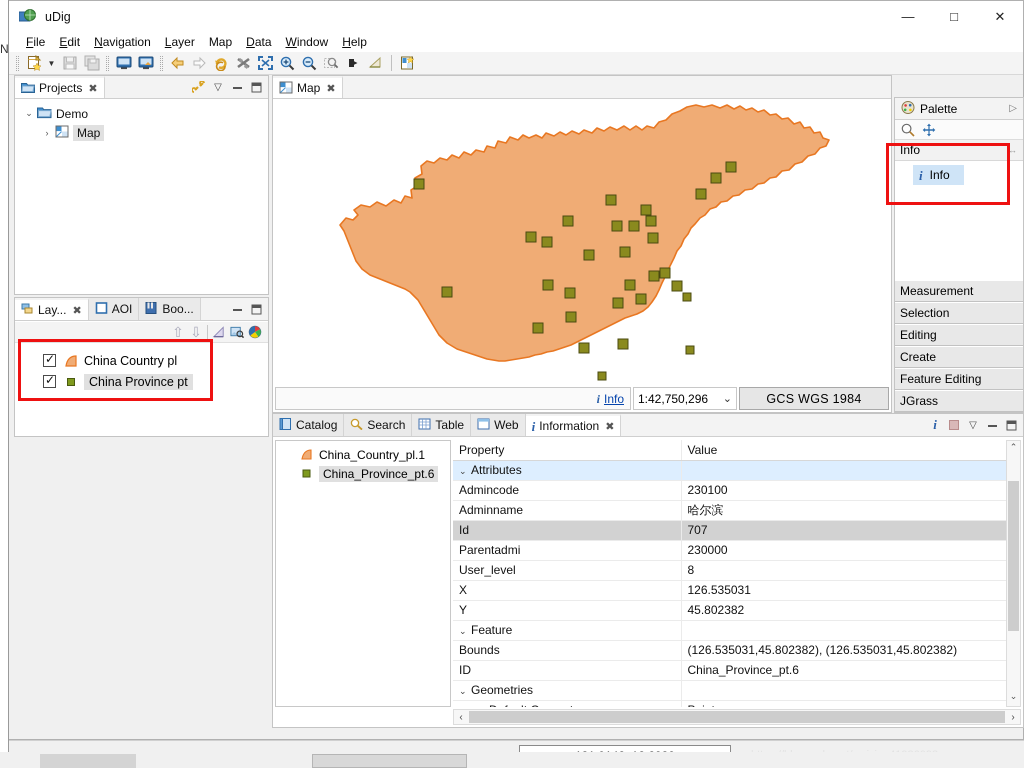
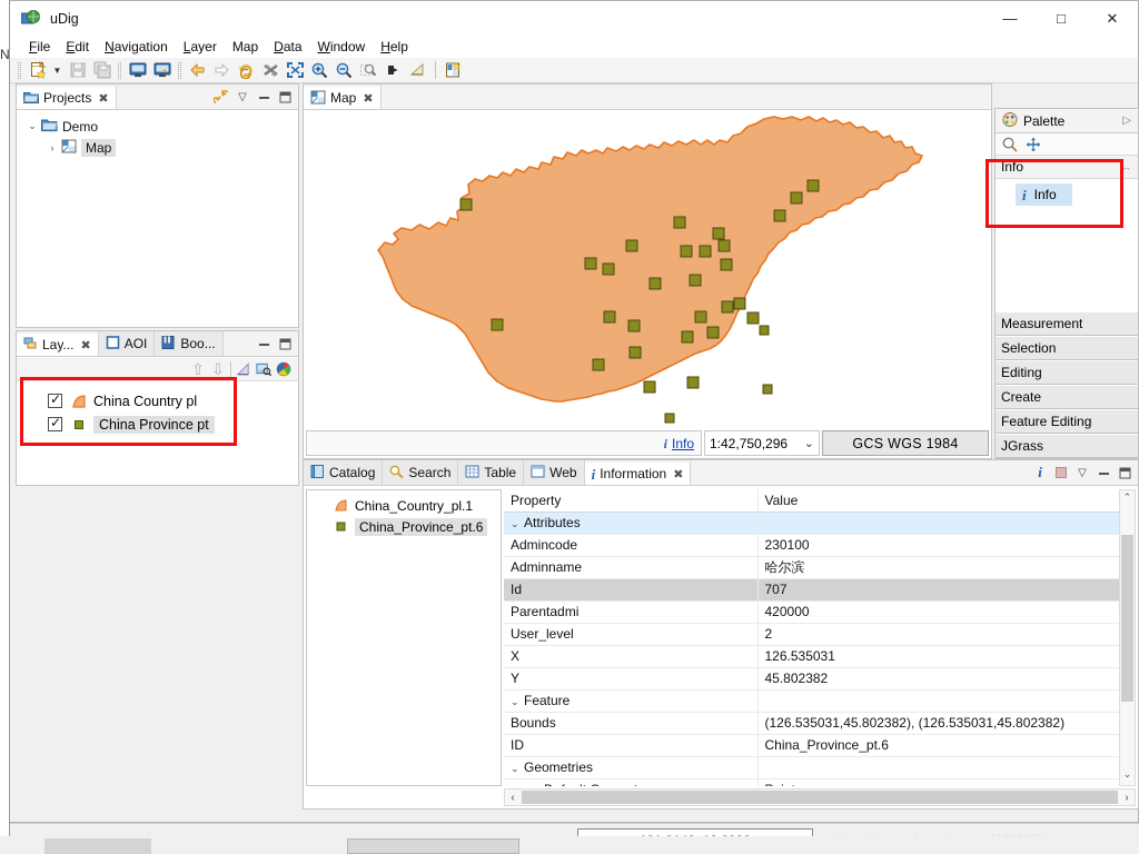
  N
  uDig
  —
  □
  ✕
  File
  Edit
  Navigation
  Layer
  Map
  Data
  Window
  Help
  ▼
  Projects
  ✖
  ▽
  ⌄
  Demo
  ›
  Map
  Lay...
  ✖
  AOI
  Boo...
  ⇧
  ⇩
  China Country pl
  China Province pt
  Map
  ✖
  i
  Info
  1:42,750,296
  ⌄
  GCS WGS 1984
  Palette
  ▷
  Info
  ↔
  i
  Info
  Measurement
  Selection
  Editing
  Create
  Feature Editing
  JGrass
  Catalog
  Search
  Table
  Web
  i
  Information
  ✖
  i
  ▽
  China_Country_pl.1
  China_Province_pt.6
  Property	Value
  ⌄ Attributes
  Admincode	230100
  Adminname	哈尔滨
  Id	707
- Parentadmi	230000
+ Parentadmi	420000
- User_level	8
+ User_level	2
  X	126.535031
  Y	45.802382
  ⌄ Feature
  Bounds	(126.535031,45.802382), (126.535031,45.802382)
  ID	China_Province_pt.6
  ⌄ Geometries
  ⌃
  ⌄
  ‹
  ›
